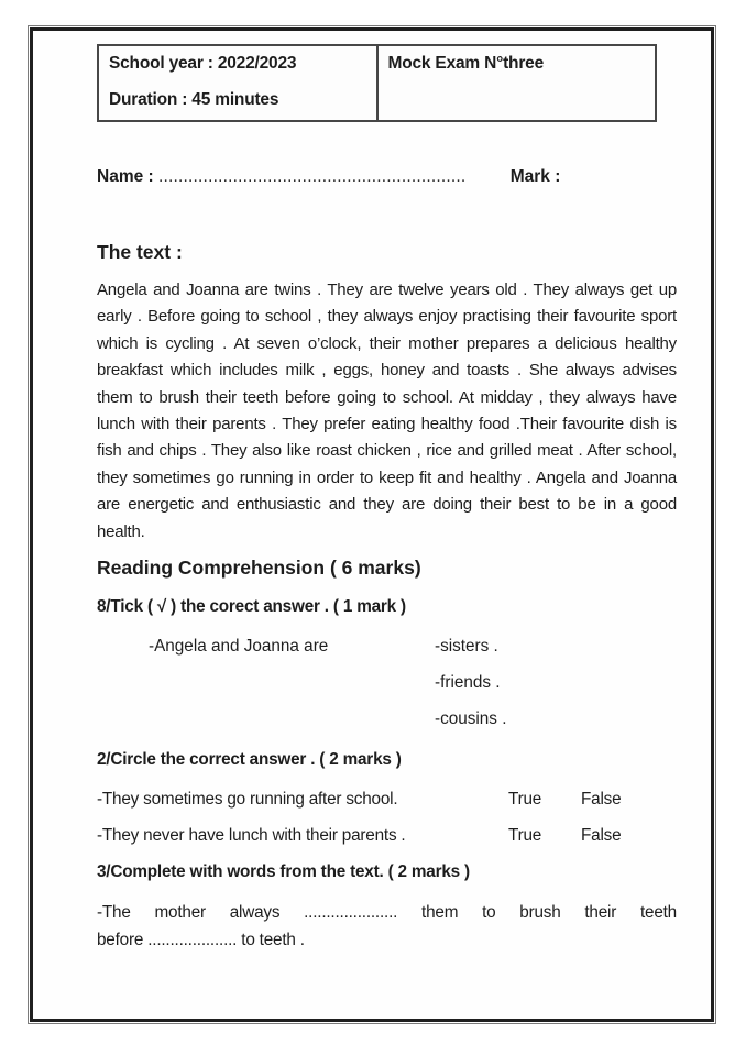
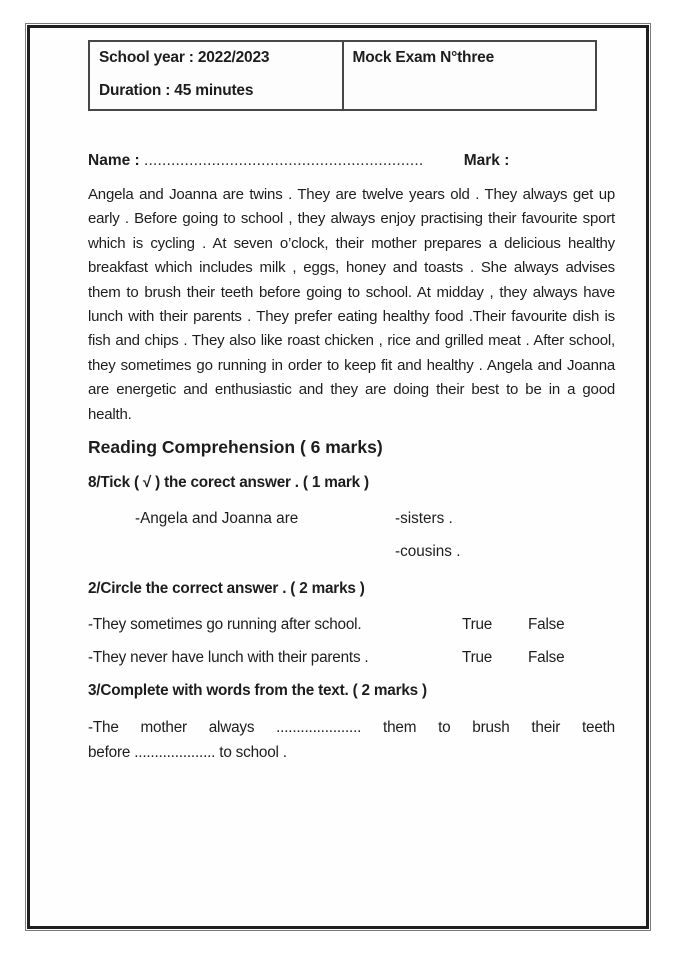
  School year : 2022/2023
  Duration : 45 minutes
  Mock Exam N°three
  Name : .............................................................. Mark :
- The text :
  Angela and Joanna are twins . They are twelve years old . They always get up early . Before going to school , they always enjoy practising their favourite sport which is cycling . At seven o’clock, their mother prepares a delicious healthy breakfast which includes milk , eggs, honey and toasts . She always advises them to brush their teeth before going to school. At midday , they always have lunch with their parents . They prefer eating healthy food .Their favourite dish is fish and chips . They also like roast chicken , rice and grilled meat . After school, they sometimes go running in order to keep fit and healthy . Angela and Joanna are energetic and enthusiastic and they are doing their best to be in a good health.
  Reading Comprehension ( 6 marks)
  8/Tick ( √ ) the corect answer . ( 1 mark )
  -Angela and Joanna are
  -sisters .
- -friends .
  -cousins .
  2/Circle the correct answer . ( 2 marks )
  -They sometimes go running after school.
  True
  False
  -They never have lunch with their parents .
  True
  False
  3/Complete with words from the text. ( 2 marks )
  -The mother always ..................... them to brush their teeth
- before .................... to teeth .
+ before .................... to school .
